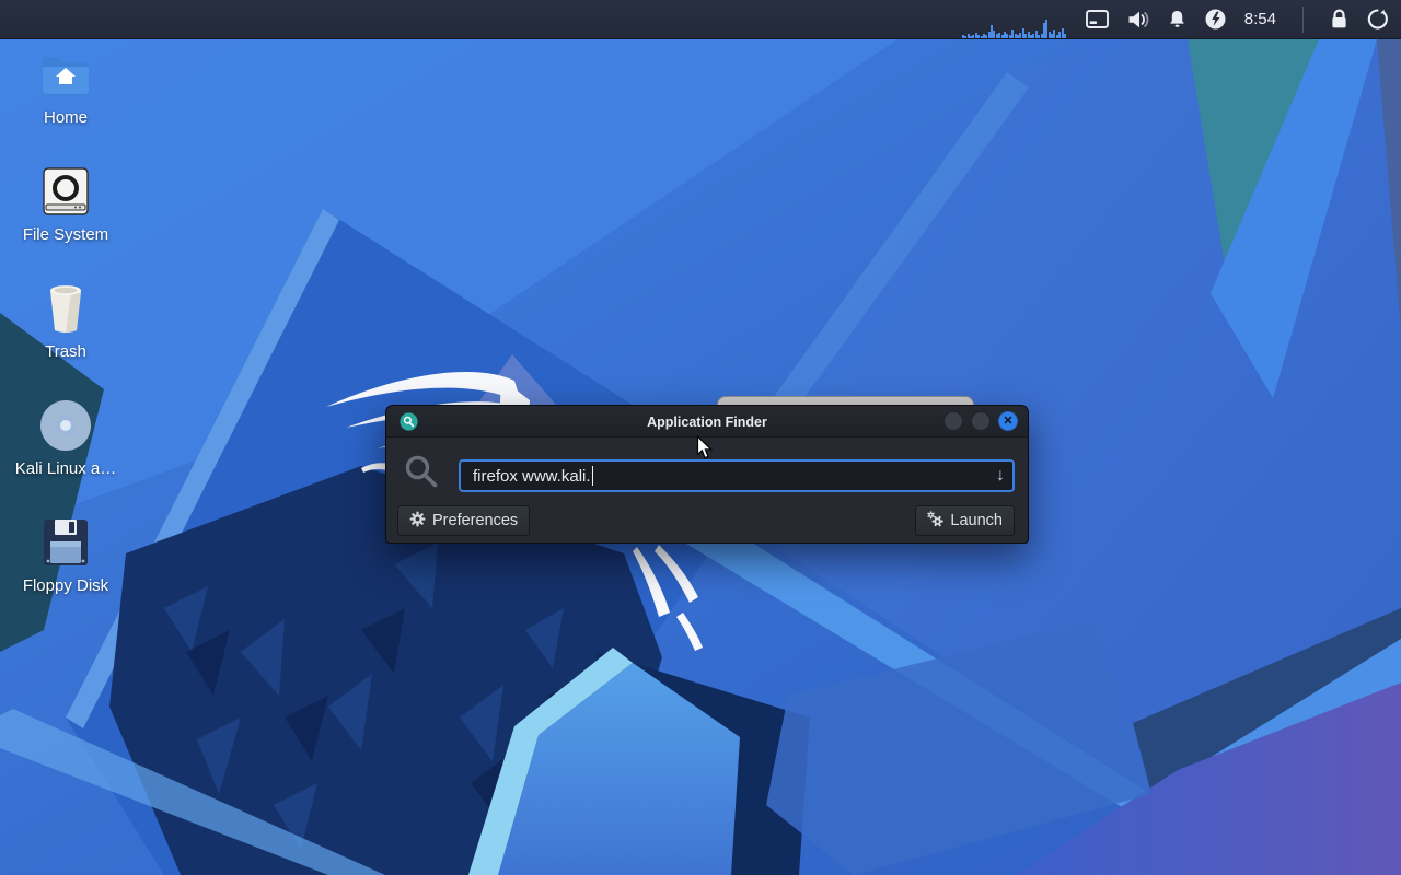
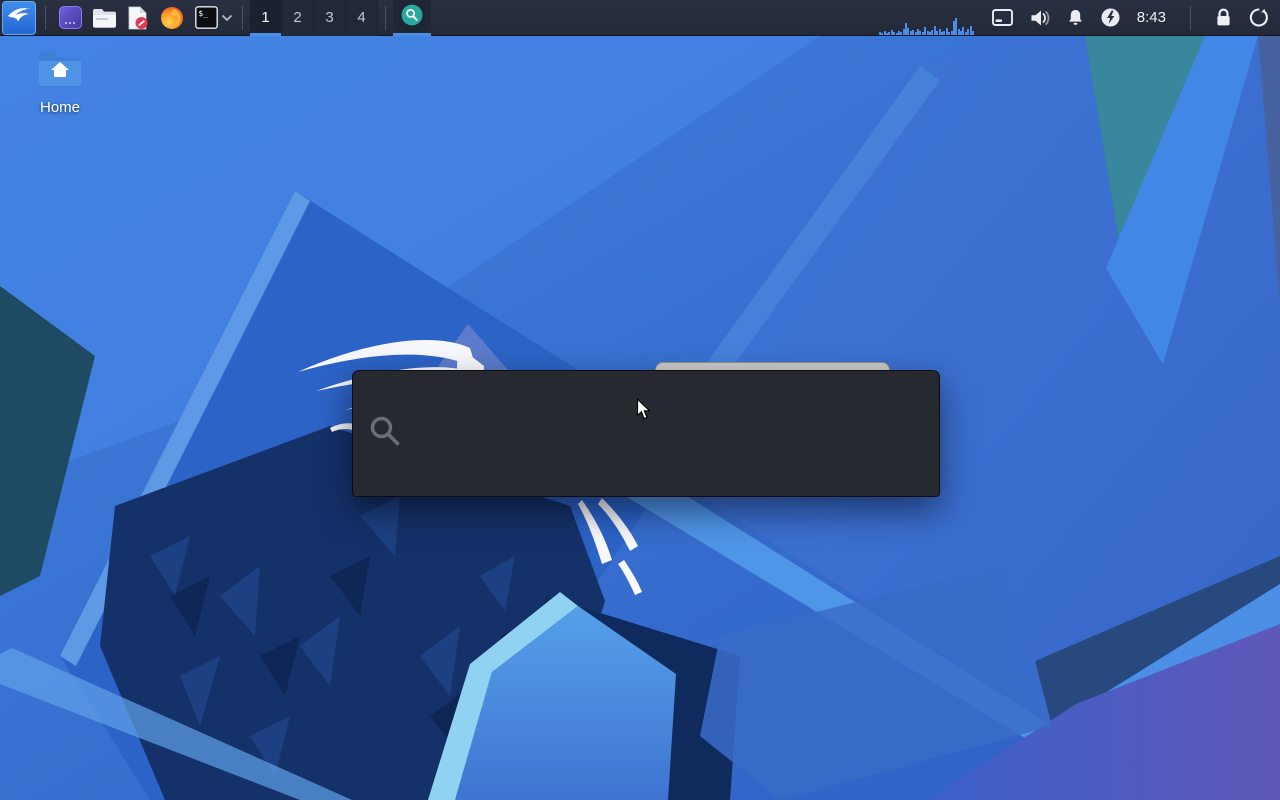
+ $_
+ 1
+ 2
+ 3
+ 4
- 8:54
+ 8:43
  Home
- File System
- Trash
- Kali Linux a…
- Floppy Disk
- Application Finder
- ✕
- firefox www.kali.
- ↓
- Preferences
- Launch
